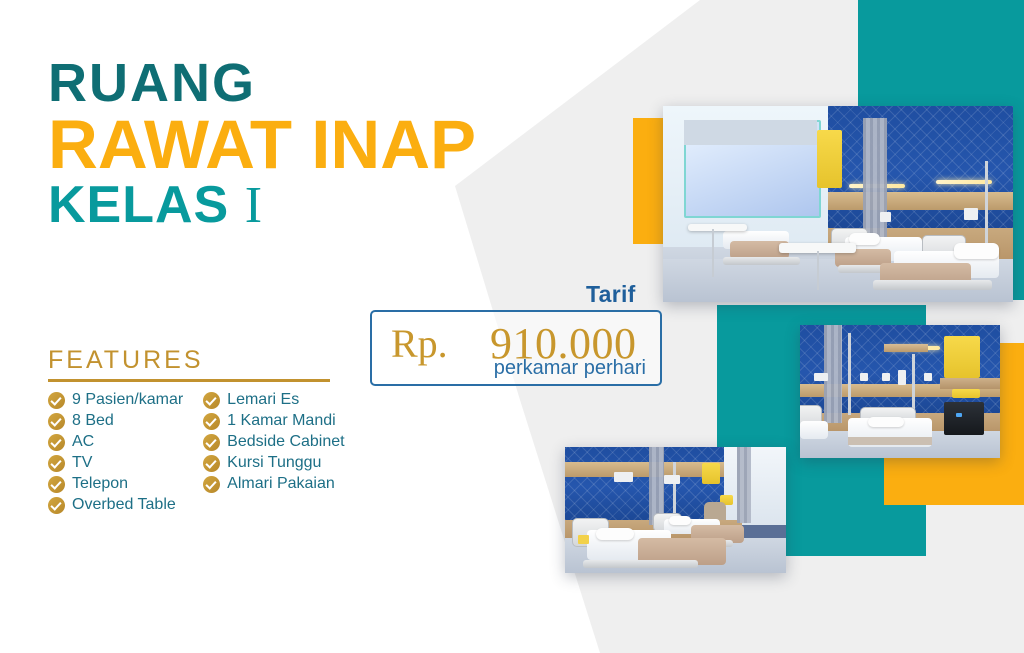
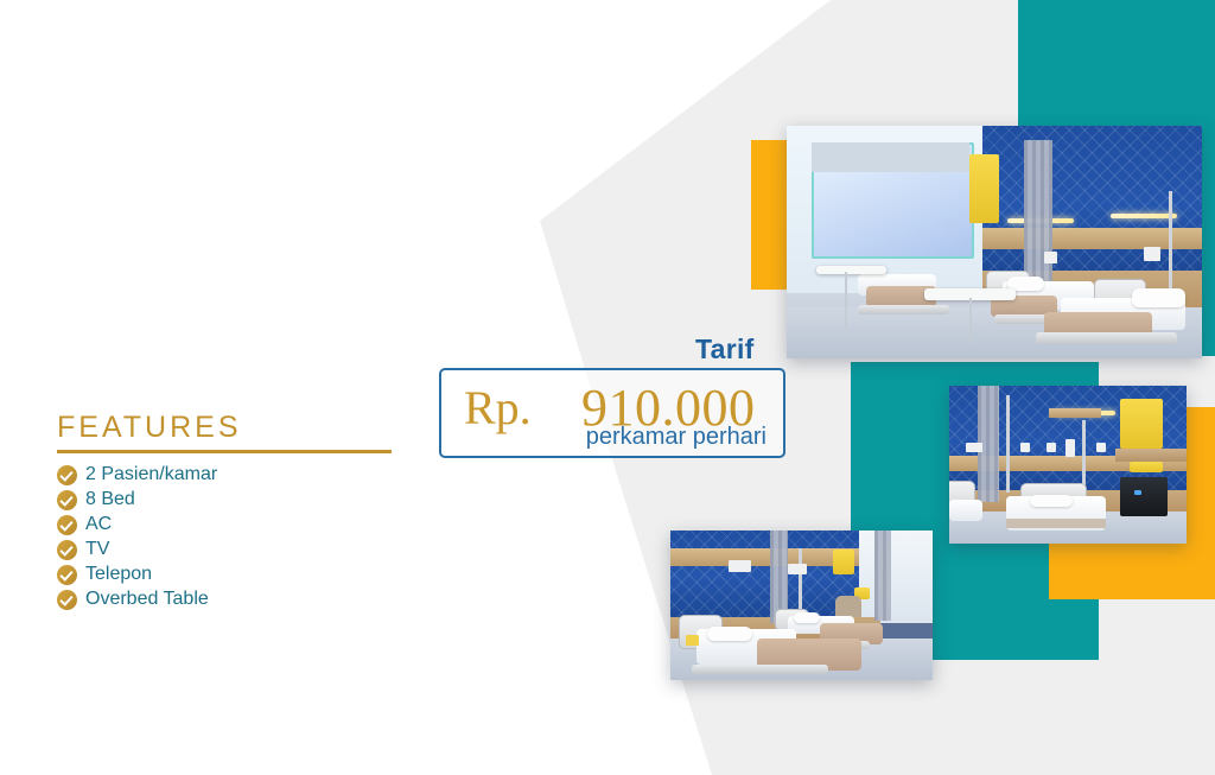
- RUANG
- RAWAT INAP
- KELAS I
  FEATURES
- 9 Pasien/kamar
+ 2 Pasien/kamar
  8 Bed
  AC
  TV
  Telepon
  Overbed Table
- Lemari Es
- 1 Kamar Mandi
- Bedside Cabinet
- Kursi Tunggu
- Almari Pakaian
  Tarif
  Rp.
  910.000
  perkamar perhari
